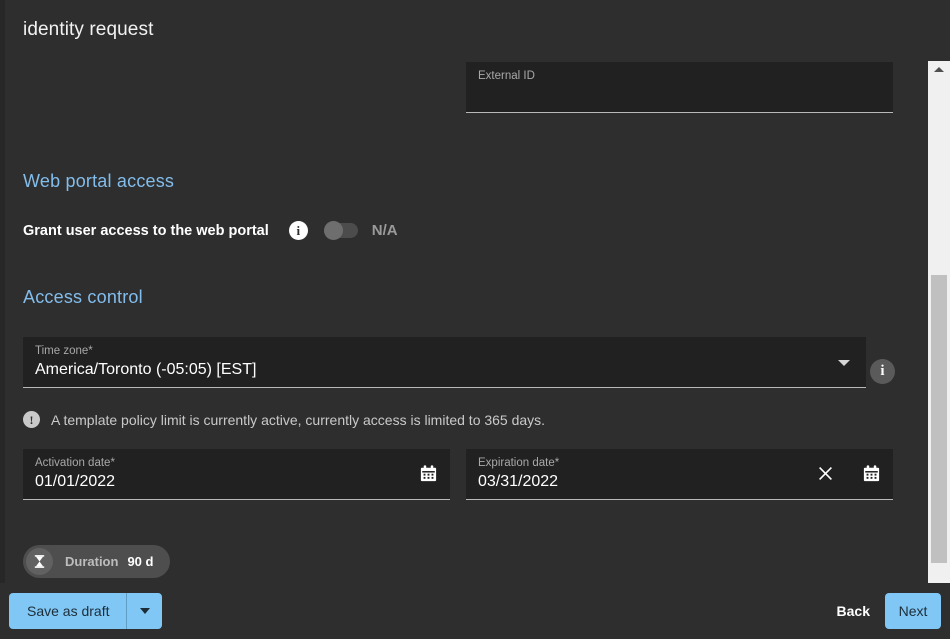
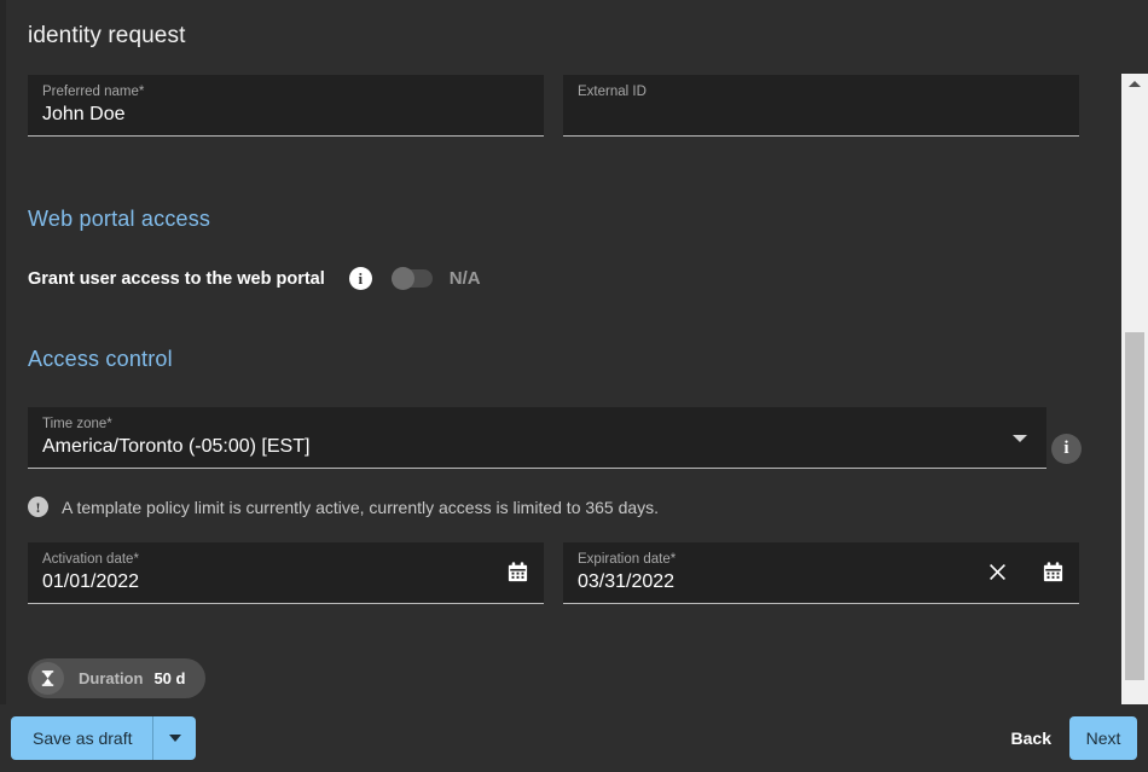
  identity request
+ Preferred name*
+ John Doe
  External ID
  Web portal access
  Grant user access to the web portal
  i
  N/A
  Access control
  Time zone*
- America/Toronto (-05:05) [EST]
+ America/Toronto (-05:00) [EST]
  i
  !
  A template policy limit is currently active, currently access is limited to 365 days.
  Activation date*
  01/01/2022
  Expiration date*
  03/31/2022
  Duration
- 90 d
+ 50 d
  Save as draft
  Back
  Next
